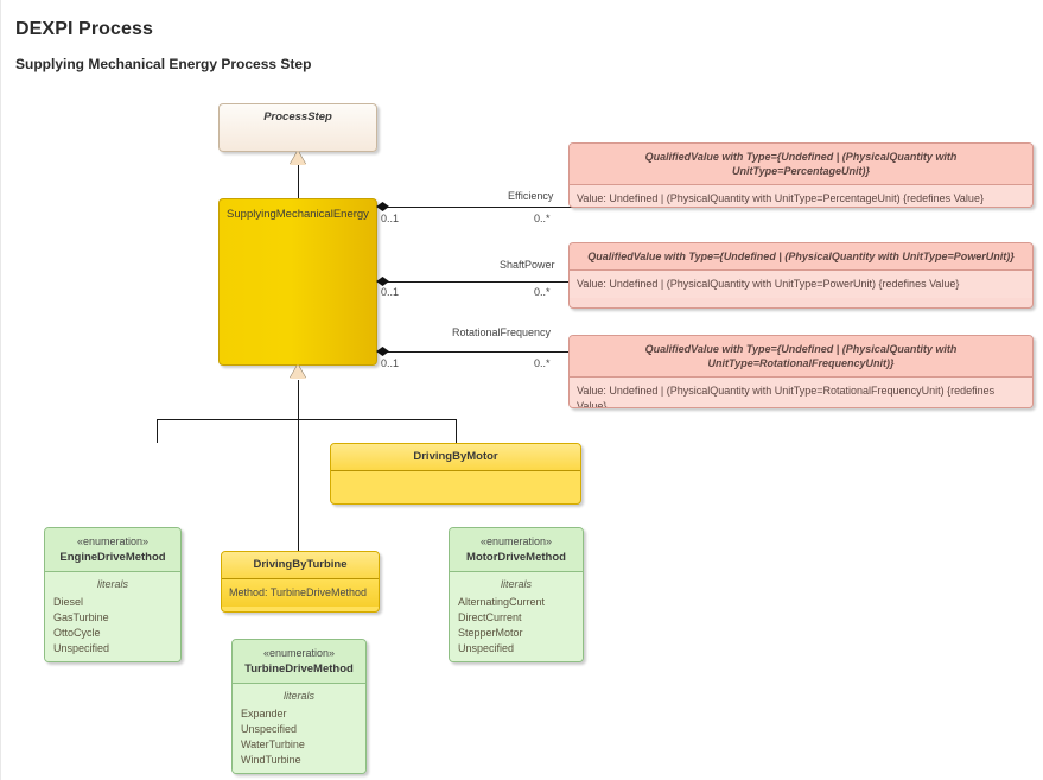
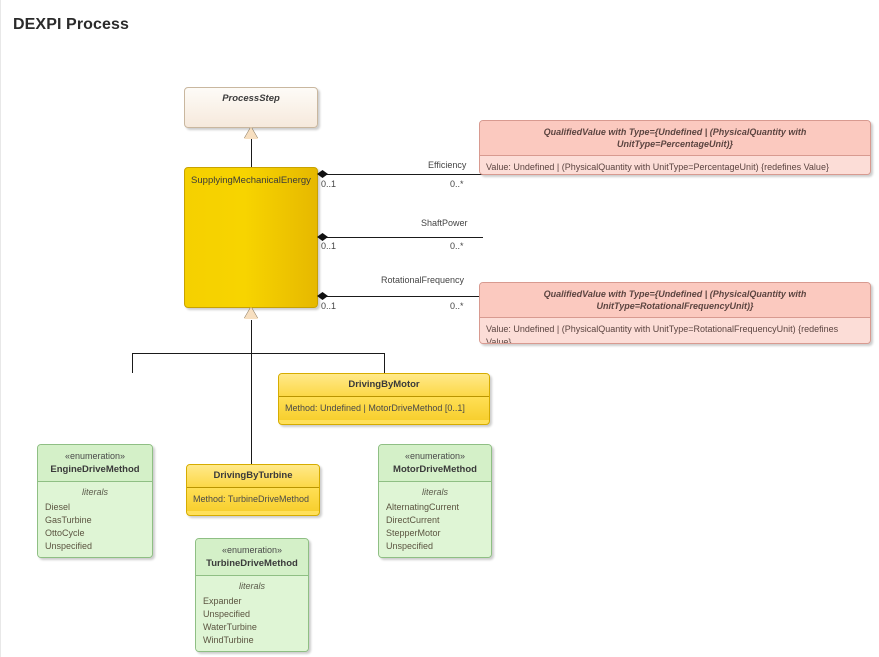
  DEXPI Process
- Supplying Mechanical Energy Process Step
  Efficiency
  0..1
  0..*
  ShaftPower
  0..1
  0..*
  RotationalFrequency
  0..1
  0..*
  ProcessStep
  SupplyingMechanicalEnergy
  DrivingByMotor
+ Method: Undefined | MotorDriveMethod [0..1]
  DrivingByTurbine
  Method: TurbineDriveMethod
  QualifiedValue with Type={Undefined | (PhysicalQuantity with UnitType=PercentageUnit)}
  Value: Undefined | (PhysicalQuantity with UnitType=PercentageUnit) {redefines Value}
- QualifiedValue with Type={Undefined | (PhysicalQuantity with UnitType=PowerUnit)}
- Value: Undefined | (PhysicalQuantity with UnitType=PowerUnit) {redefines Value}
  QualifiedValue with Type={Undefined | (PhysicalQuantity with UnitType=RotationalFrequencyUnit)}
  Value: Undefined | (PhysicalQuantity with UnitType=RotationalFrequencyUnit) {redefines Value}
  «enumeration»
  EngineDriveMethod
  literals
  Diesel
  GasTurbine
  OttoCycle
  Unspecified
  «enumeration»
  MotorDriveMethod
  literals
  AlternatingCurrent
  DirectCurrent
  StepperMotor
  Unspecified
  «enumeration»
  TurbineDriveMethod
  literals
  Expander
  Unspecified
  WaterTurbine
  WindTurbine
